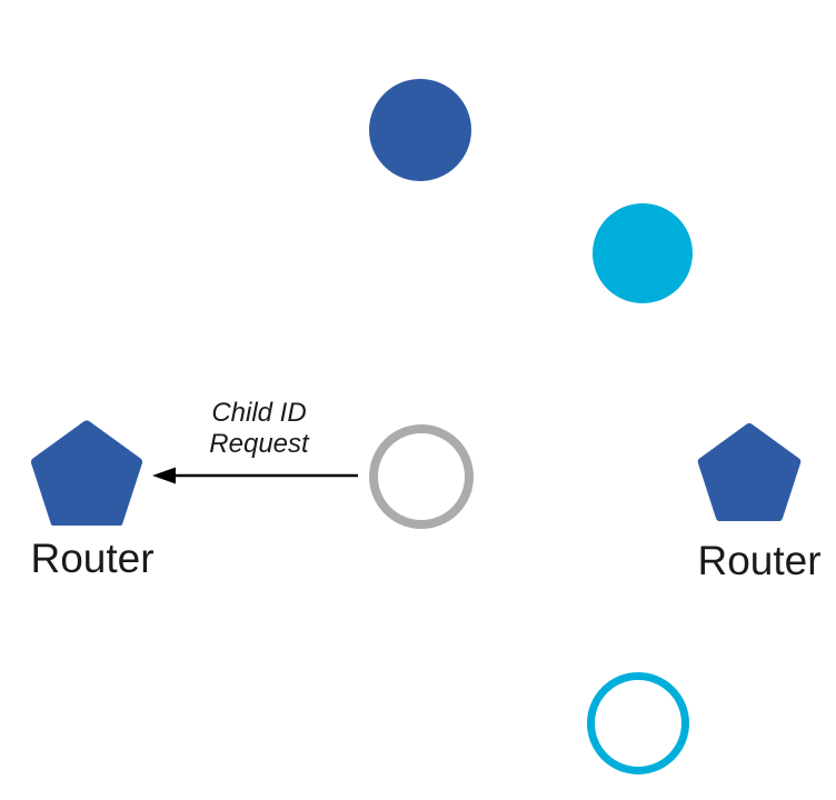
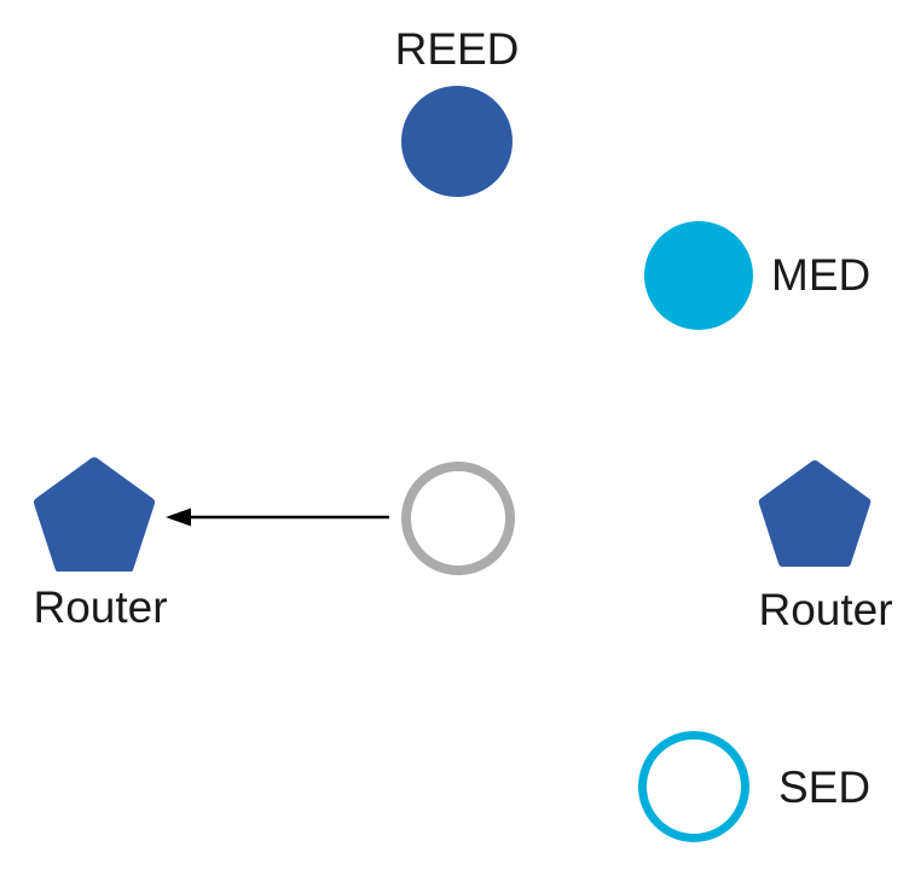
+ REED
+ MED
  Router
- Child ID
- Request
  Router
+ SED
